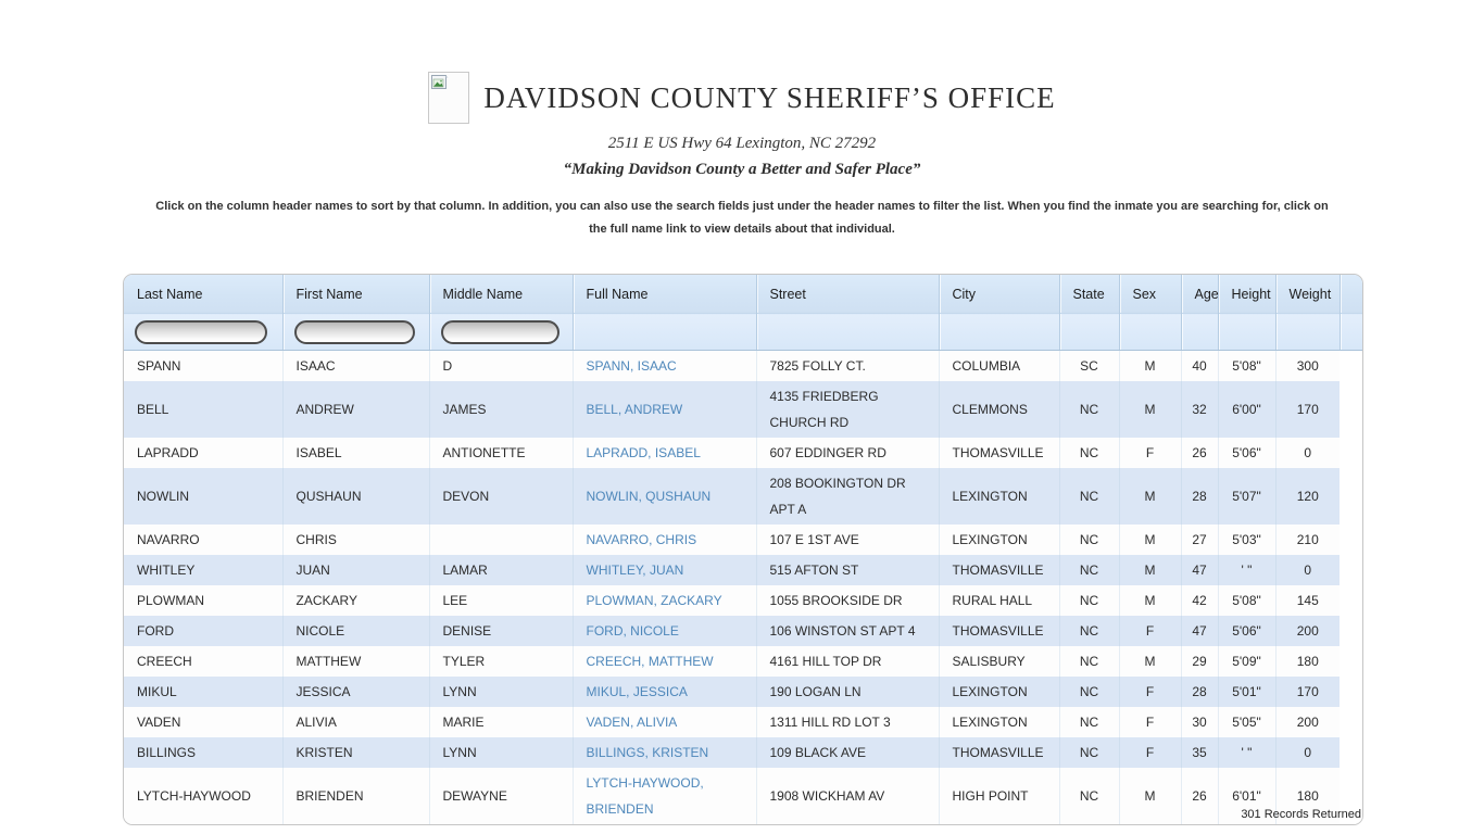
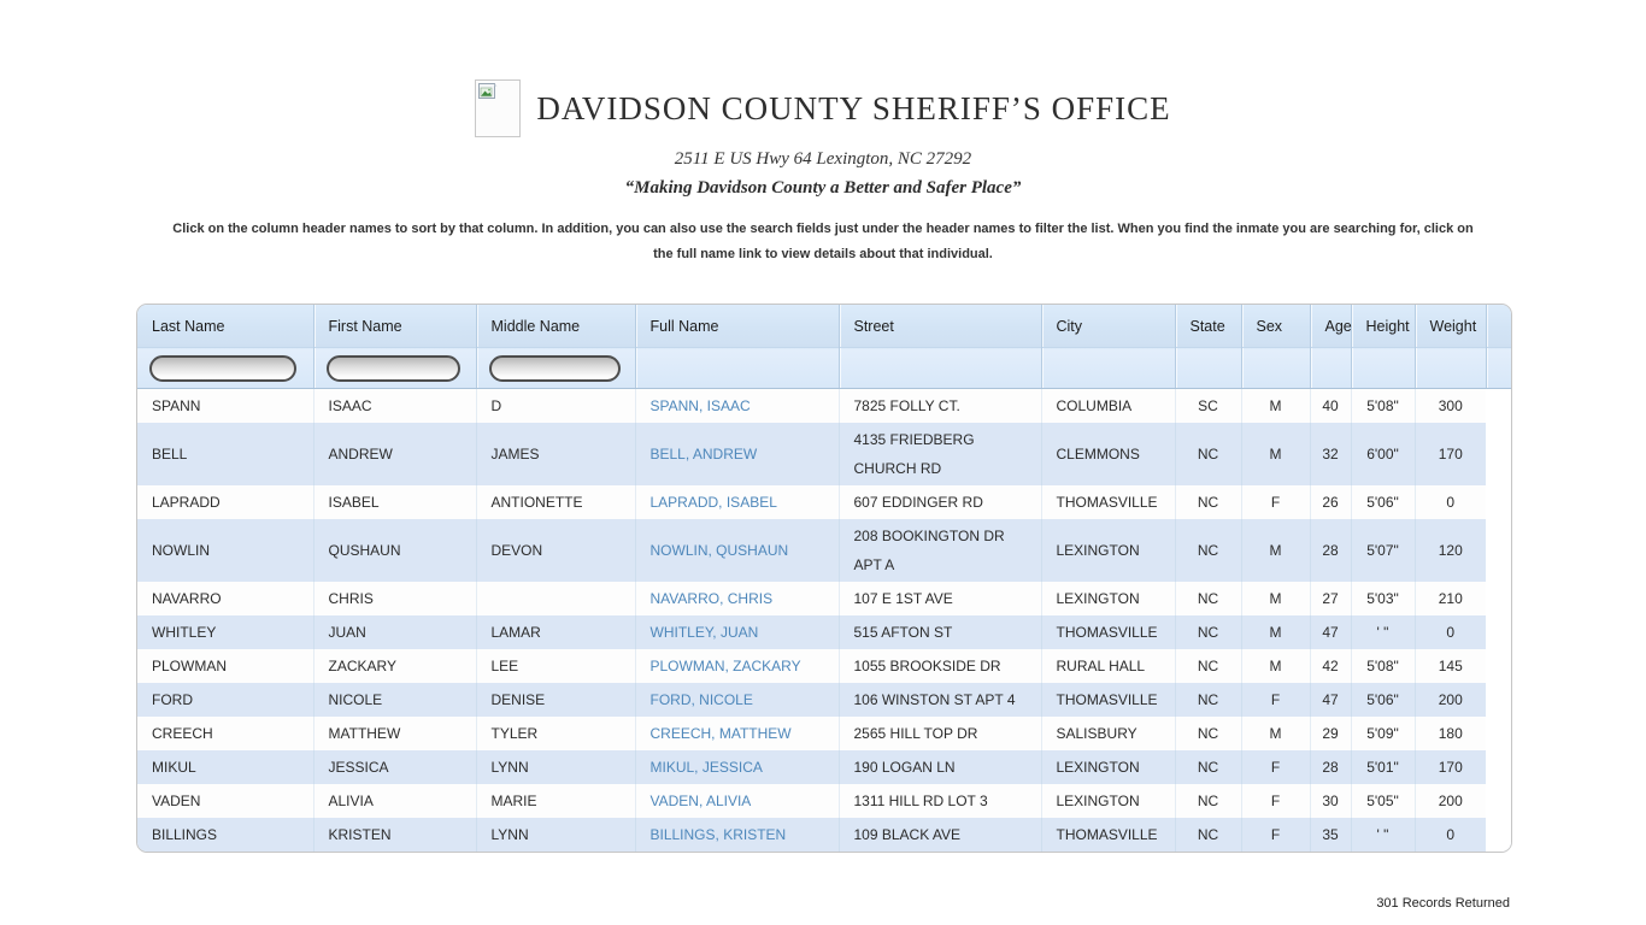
  DAVIDSON COUNTY SHERIFF’S OFFICE
  2511 E US Hwy 64 Lexington, NC 27292
  “Making Davidson County a Better and Safer Place”
  Click on the column header names to sort by that column. In addition, you can also use the search fields just under the header names to filter the list. When you find the inmate you are searching for, click on the full name link to view details about that individual.
  Last Name	First Name	Middle Name	Full Name	Street	City	State	Sex	Age	Height	Weight
  SPANN	ISAAC	D	SPANN, ISAAC	7825 FOLLY CT.	COLUMBIA	SC	M	40	5'08"	300
  BELL	ANDREW	JAMES	BELL, ANDREW	4135 FRIEDBERG CHURCH RD	CLEMMONS	NC	M	32	6'00"	170
  LAPRADD	ISABEL	ANTIONETTE	LAPRADD, ISABEL	607 EDDINGER RD	THOMASVILLE	NC	F	26	5'06"	0
  NOWLIN	QUSHAUN	DEVON	NOWLIN, QUSHAUN	208 BOOKINGTON DR APT A	LEXINGTON	NC	M	28	5'07"	120
  NAVARRO	CHRIS		NAVARRO, CHRIS	107 E 1ST AVE	LEXINGTON	NC	M	27	5'03"	210
  WHITLEY	JUAN	LAMAR	WHITLEY, JUAN	515 AFTON ST	THOMASVILLE	NC	M	47	' "	0
  PLOWMAN	ZACKARY	LEE	PLOWMAN, ZACKARY	1055 BROOKSIDE DR	RURAL HALL	NC	M	42	5'08"	145
  FORD	NICOLE	DENISE	FORD, NICOLE	106 WINSTON ST APT 4	THOMASVILLE	NC	F	47	5'06"	200
- CREECH	MATTHEW	TYLER	CREECH, MATTHEW	4161 HILL TOP DR	SALISBURY	NC	M	29	5'09"	180
+ CREECH	MATTHEW	TYLER	CREECH, MATTHEW	2565 HILL TOP DR	SALISBURY	NC	M	29	5'09"	180
  MIKUL	JESSICA	LYNN	MIKUL, JESSICA	190 LOGAN LN	LEXINGTON	NC	F	28	5'01"	170
  VADEN	ALIVIA	MARIE	VADEN, ALIVIA	1311 HILL RD LOT 3	LEXINGTON	NC	F	30	5'05"	200
  BILLINGS	KRISTEN	LYNN	BILLINGS, KRISTEN	109 BLACK AVE	THOMASVILLE	NC	F	35	' "	0
- LYTCH-HAYWOOD	BRIENDEN	DEWAYNE	LYTCH-HAYWOOD, BRIENDEN	1908 WICKHAM AV	HIGH POINT	NC	M	26	6'01"	180
  301 Records Returned
